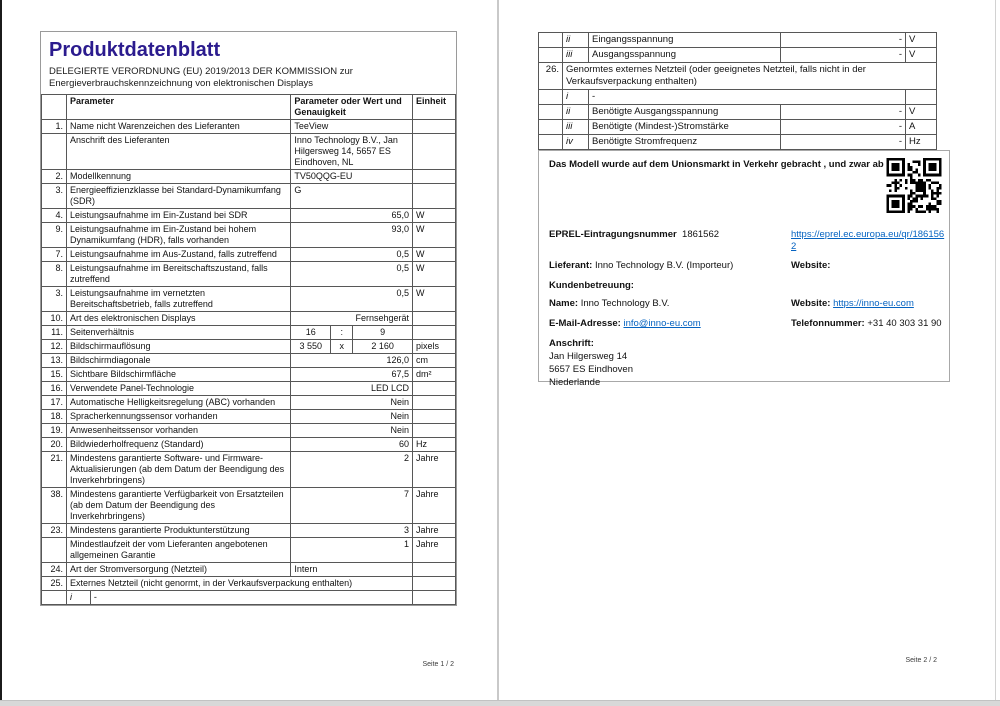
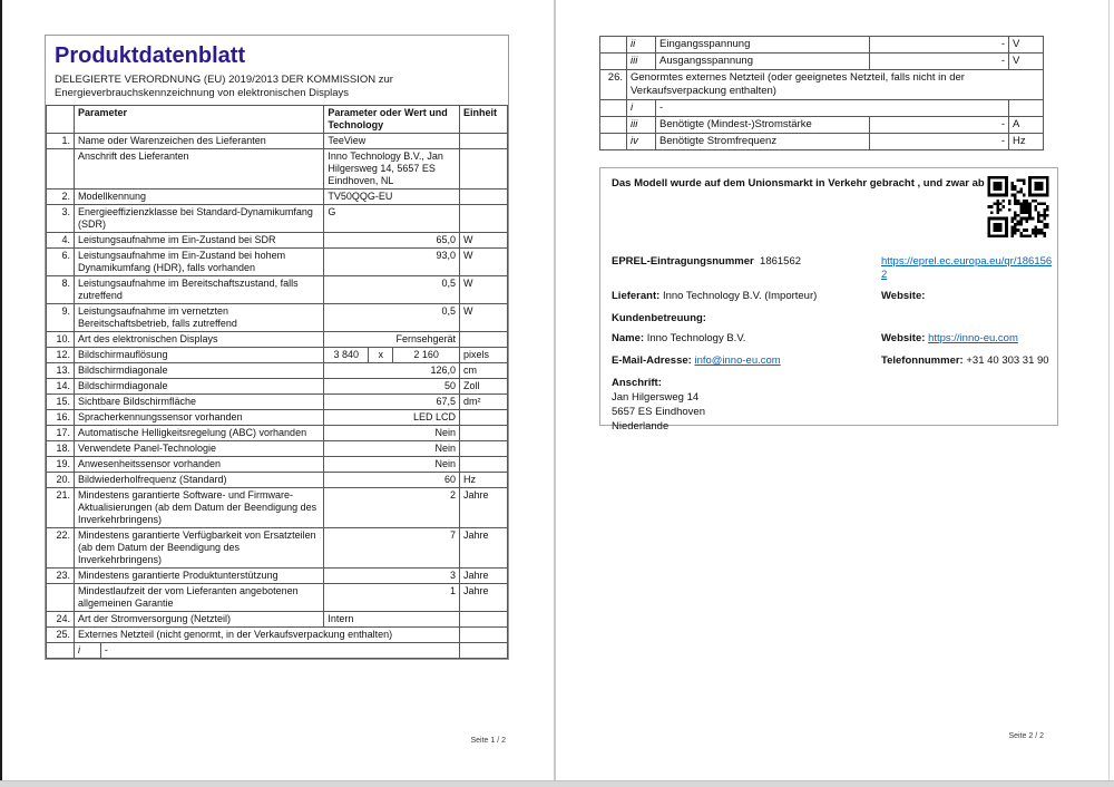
  Produktdatenblatt
  DELEGIERTE VERORDNUNG (EU) 2019/2013 DER KOMMISSION zur
  Energieverbrauchskennzeichnung von elektronischen Displays
- 	Parameter	Parameter oder Wert und Genauigkeit	Einheit
+ 	Parameter	Parameter oder Wert und Technology	Einheit
- 1.	Name nicht Warenzeichen des Lieferanten	TeeView
+ 1.	Name oder Warenzeichen des Lieferanten	TeeView
  	Anschrift des Lieferanten	Inno Technology B.V., Jan Hilgersweg 14, 5657 ES Eindhoven, NL
  2.	Modellkennung	TV50QQG-EU
  3.	Energieeffizienzklasse bei Standard-Dynamikumfang (SDR)	G
  4.	Leistungsaufnahme im Ein-Zustand bei SDR	65,0	W
- 9.	Leistungsaufnahme im Ein-Zustand bei hohem Dynamikumfang (HDR), falls vorhanden	93,0	W
+ 6.	Leistungsaufnahme im Ein-Zustand bei hohem Dynamikumfang (HDR), falls vorhanden	93,0	W
- 7.	Leistungsaufnahme im Aus-Zustand, falls zutreffend	0,5	W
  8.	Leistungsaufnahme im Bereitschaftszustand, falls zutreffend	0,5	W
- 3.	Leistungsaufnahme im vernetzten Bereitschaftsbetrieb, falls zutreffend	0,5	W
+ 9.	Leistungsaufnahme im vernetzten Bereitschaftsbetrieb, falls zutreffend	0,5	W
  10.	Art des elektronischen Displays	Fernsehgerät
- 11.	Seitenverhältnis	16	:	9
- 12.	Bildschirmauflösung	3 550	x	2 160	pixels
+ 12.	Bildschirmauflösung	3 840	x	2 160	pixels
  13.	Bildschirmdiagonale	126,0	cm
+ 14.	Bildschirmdiagonale	50	Zoll
  15.	Sichtbare Bildschirmfläche	67,5	dm²
- 16.	Verwendete Panel-Technologie	LED LCD
+ 16.	Spracherkennungssensor vorhanden	LED LCD
  17.	Automatische Helligkeitsregelung (ABC) vorhanden	Nein
- 18.	Spracherkennungssensor vorhanden	Nein
+ 18.	Verwendete Panel-Technologie	Nein
  19.	Anwesenheitssensor vorhanden	Nein
  20.	Bildwiederholfrequenz (Standard)	60	Hz
  21.	Mindestens garantierte Software- und Firmware-Aktualisierungen (ab dem Datum der Beendigung des Inverkehrbringens)	2	Jahre
- 38.	Mindestens garantierte Verfügbarkeit von Ersatzteilen (ab dem Datum der Beendigung des Inverkehrbringens)	7	Jahre
+ 22.	Mindestens garantierte Verfügbarkeit von Ersatzteilen (ab dem Datum der Beendigung des Inverkehrbringens)	7	Jahre
  23.	Mindestens garantierte Produktunterstützung	3	Jahre
  	Mindestlaufzeit der vom Lieferanten angebotenen allgemeinen Garantie	1	Jahre
  24.	Art der Stromversorgung (Netzteil)	Intern
  25.	Externes Netzteil (nicht genormt, in der Verkaufsverpackung enthalten)
  	i	-
  	ii	Eingangsspannung	-	V
  	iii	Ausgangsspannung	-	V
  26.	Genormtes externes Netzteil (oder geeignetes Netzteil, falls nicht in der Verkaufsverpackung enthalten)
  	i	-
- 	ii	Benötigte Ausgangsspannung	-	V
  	iii	Benötigte (Mindest-)Stromstärke	-	A
  	iv	Benötigte Stromfrequenz	-	Hz
  Das Modell wurde auf dem Unionsmarkt in Verkehr gebracht , und zwar ab
  EPREL-Eintragungsnummer 1861562
  https://eprel.ec.europa.eu/qr/1861562
  Lieferant: Inno Technology B.V. (Importeur)
  Website:
  Kundenbetreuung:
  Name: Inno Technology B.V.
  Website: https://inno-eu.com
  E-Mail-Adresse: info@inno-eu.com
  Telefonnummer: +31 40 303 31 90
  Anschrift:
  Jan Hilgersweg 14
  5657 ES Eindhoven
  Niederlande
